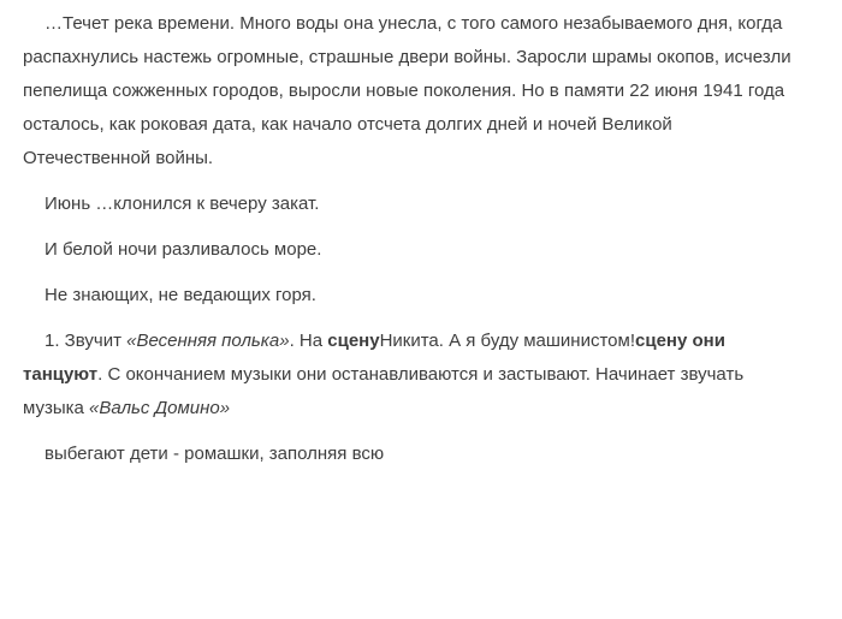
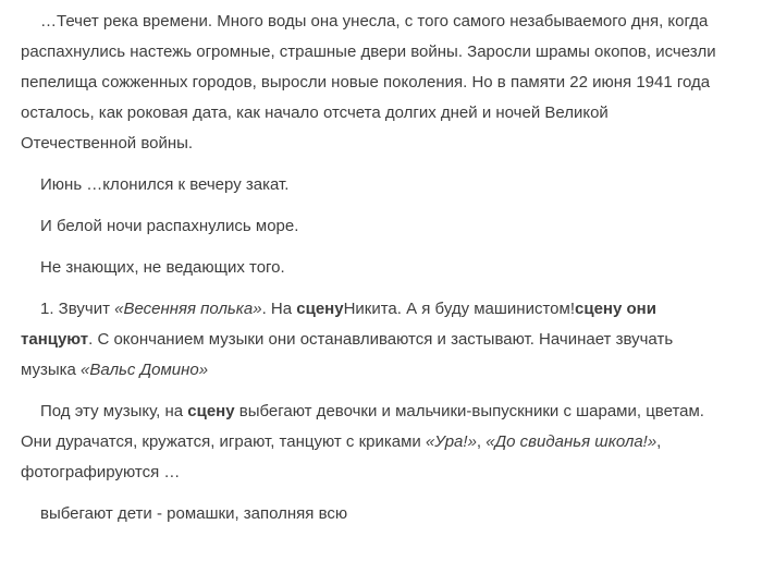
  …Течет река времени. Много воды она унесла, с того самого незабываемого дня, когда распахнулись настежь огромные, страшные двери войны. Заросли шрамы окопов, исчезли пепелища сожженных городов, выросли новые поколения. Но в памяти 22 июня 1941 года осталось, как роковая дата, как начало отсчета долгих дней и ночей Великой Отечественной войны.
  Июнь …клонился к вечеру закат.
- И белой ночи разливалось море.
+ И белой ночи распахнулись море.
- Не знающих, не ведающих горя.
+ Не знающих, не ведающих того.
  1. Звучит «Весенняя полька». На сценуНикита. А я буду машинистом!сцену они танцуют. С окончанием музыки они останавливаются и застывают. Начинает звучать музыка «Вальс Домино»
+ Под эту музыку, на сцену выбегают девочки и мальчики-выпускники с шарами, цветам. Они дурачатся, кружатся, играют, танцуют с криками «Ура!», «До свиданья школа!», фотографируются …
  выбегают дети - ромашки, заполняя всю
